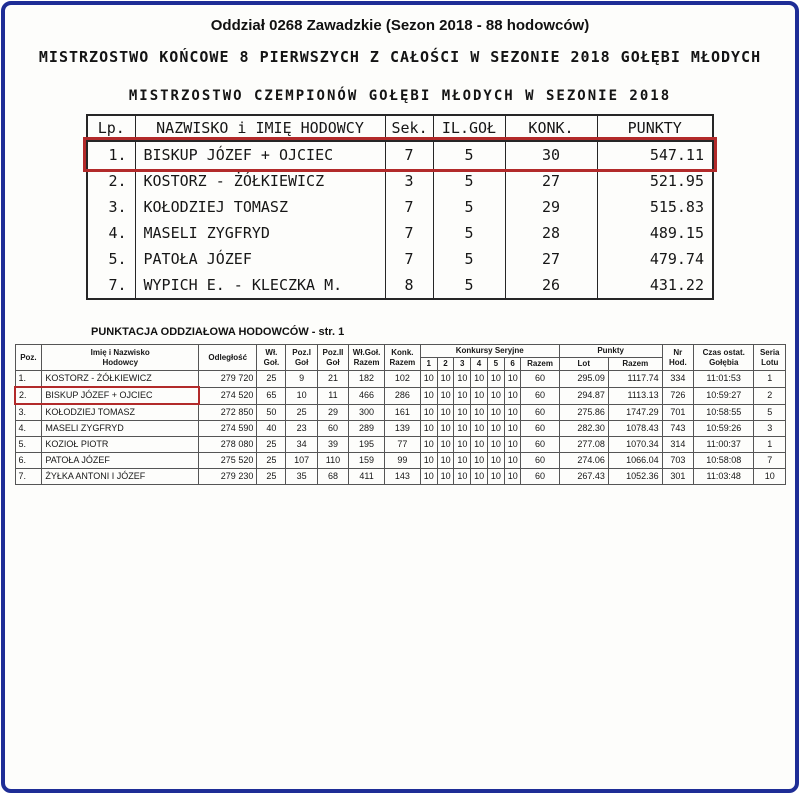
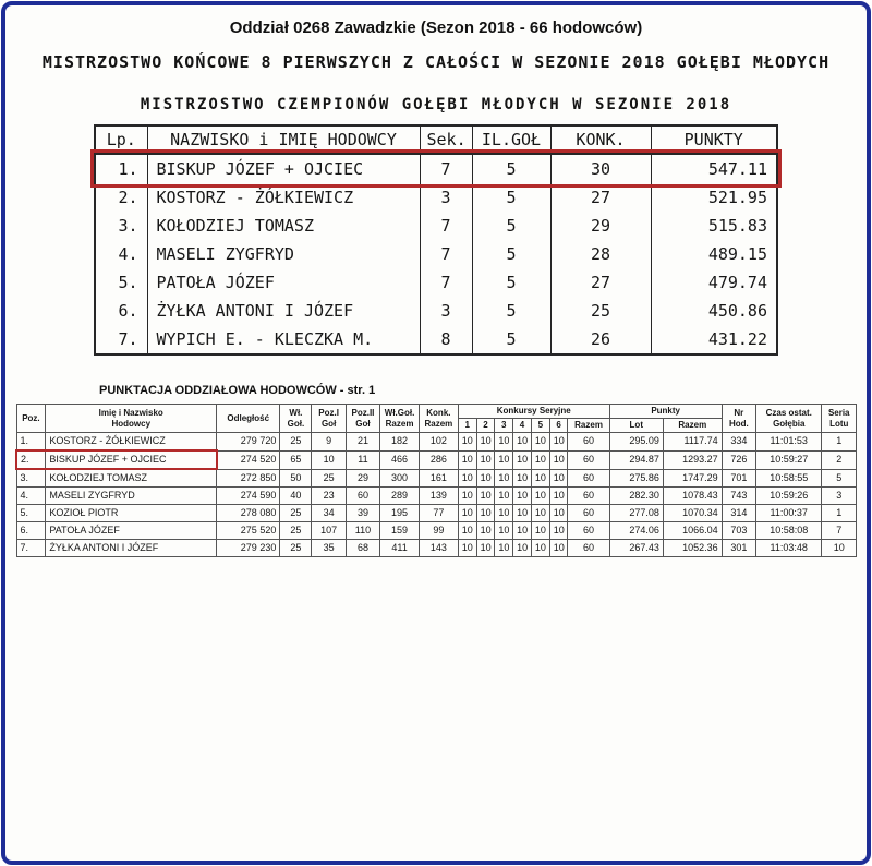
- Oddział 0268 Zawadzkie (Sezon 2018 - 88 hodowców)
+ Oddział 0268 Zawadzkie (Sezon 2018 - 66 hodowców)
  MISTRZOSTWO KOŃCOWE 8 PIERWSZYCH Z CAŁOŚCI W SEZONIE 2018 GOŁĘBI MŁODYCH
  MISTRZOSTWO CZEMPIONÓW GOŁĘBI MŁODYCH W SEZONIE 2018
  Lp.	NAZWISKO i IMIĘ HODOWCY	Sek.	IL.GOŁ	KONK.	PUNKTY
  1.	BISKUP JÓZEF + OJCIEC	7	5	30	547.11
  2.	KOSTORZ - ŻÓŁKIEWICZ	3	5	27	521.95
  3.	KOŁODZIEJ TOMASZ	7	5	29	515.83
  4.	MASELI ZYGFRYD	7	5	28	489.15
  5.	PATOŁA JÓZEF	7	5	27	479.74
+ 6.	ŻYŁKA ANTONI I JÓZEF	3	5	25	450.86
  7.	WYPICH E. - KLECZKA M.	8	5	26	431.22
  PUNKTACJA ODDZIAŁOWA HODOWCÓW - str. 1
  Poz.	Imię i Nazwisko Hodowcy	Odległość	Wł. Goł.	Poz.I Goł	Poz.II Goł	Wł.Goł. Razem	Konk. Razem	Konkursy Seryjne	Punkty	Nr Hod.	Czas ostat. Gołębia	Seria Lotu
  1	2	3	4	5	6	Razem	Lot	Razem
  1.	KOSTORZ - ŻÓŁKIEWICZ	279 720	25	9	21	182	102	10	10	10	10	10	10	60	295.09	1117.74	334	11:01:53	1
- 2.	BISKUP JÓZEF + OJCIEC	274 520	65	10	11	466	286	10	10	10	10	10	10	60	294.87	1113.13	726	10:59:27	2
+ 2.	BISKUP JÓZEF + OJCIEC	274 520	65	10	11	466	286	10	10	10	10	10	10	60	294.87	1293.27	726	10:59:27	2
  3.	KOŁODZIEJ TOMASZ	272 850	50	25	29	300	161	10	10	10	10	10	10	60	275.86	1747.29	701	10:58:55	5
  4.	MASELI ZYGFRYD	274 590	40	23	60	289	139	10	10	10	10	10	10	60	282.30	1078.43	743	10:59:26	3
  5.	KOZIOŁ PIOTR	278 080	25	34	39	195	77	10	10	10	10	10	10	60	277.08	1070.34	314	11:00:37	1
  6.	PATOŁA JÓZEF	275 520	25	107	110	159	99	10	10	10	10	10	10	60	274.06	1066.04	703	10:58:08	7
  7.	ŻYŁKA ANTONI I JÓZEF	279 230	25	35	68	411	143	10	10	10	10	10	10	60	267.43	1052.36	301	11:03:48	10
